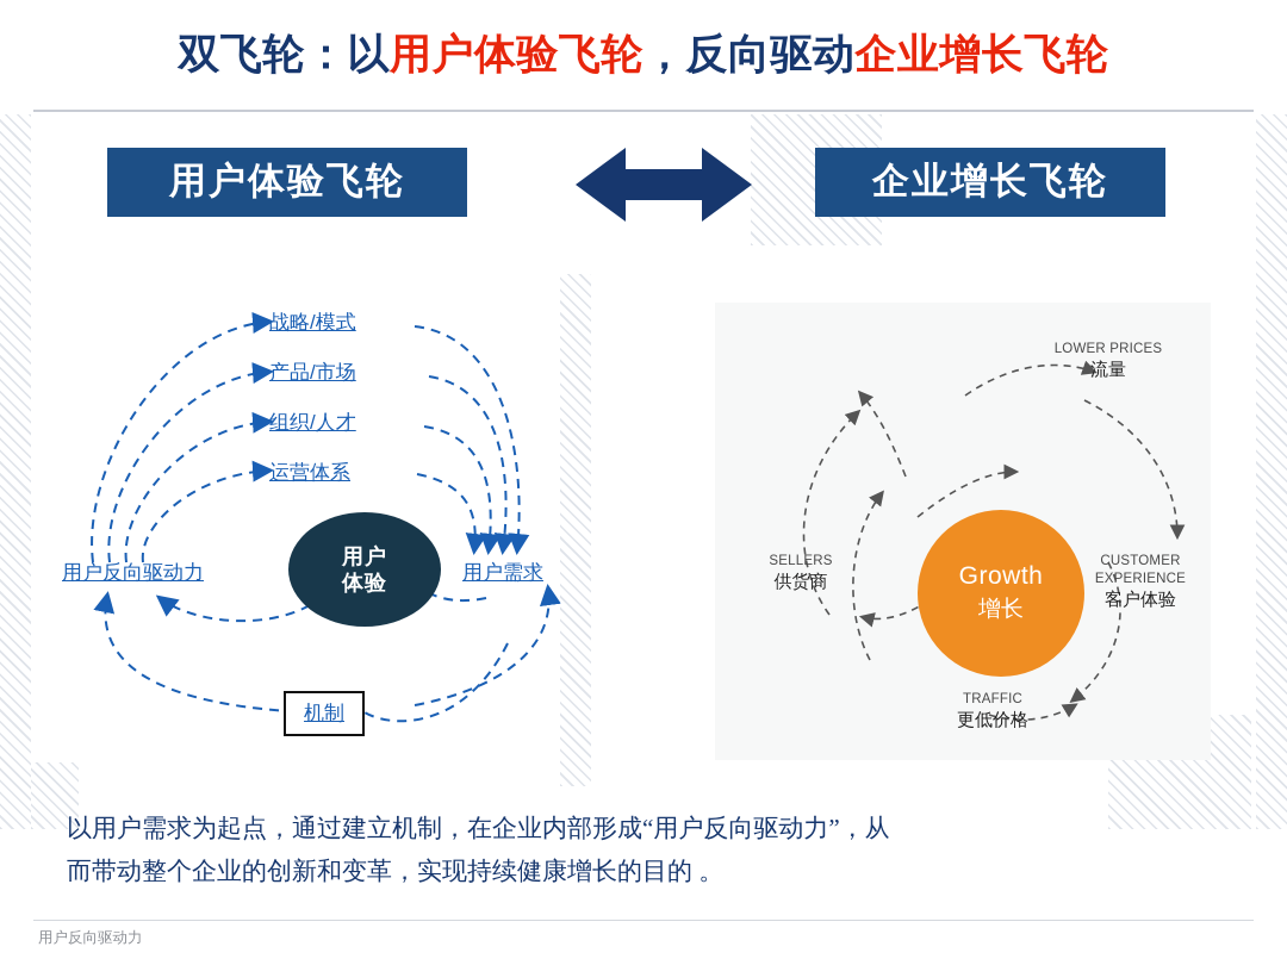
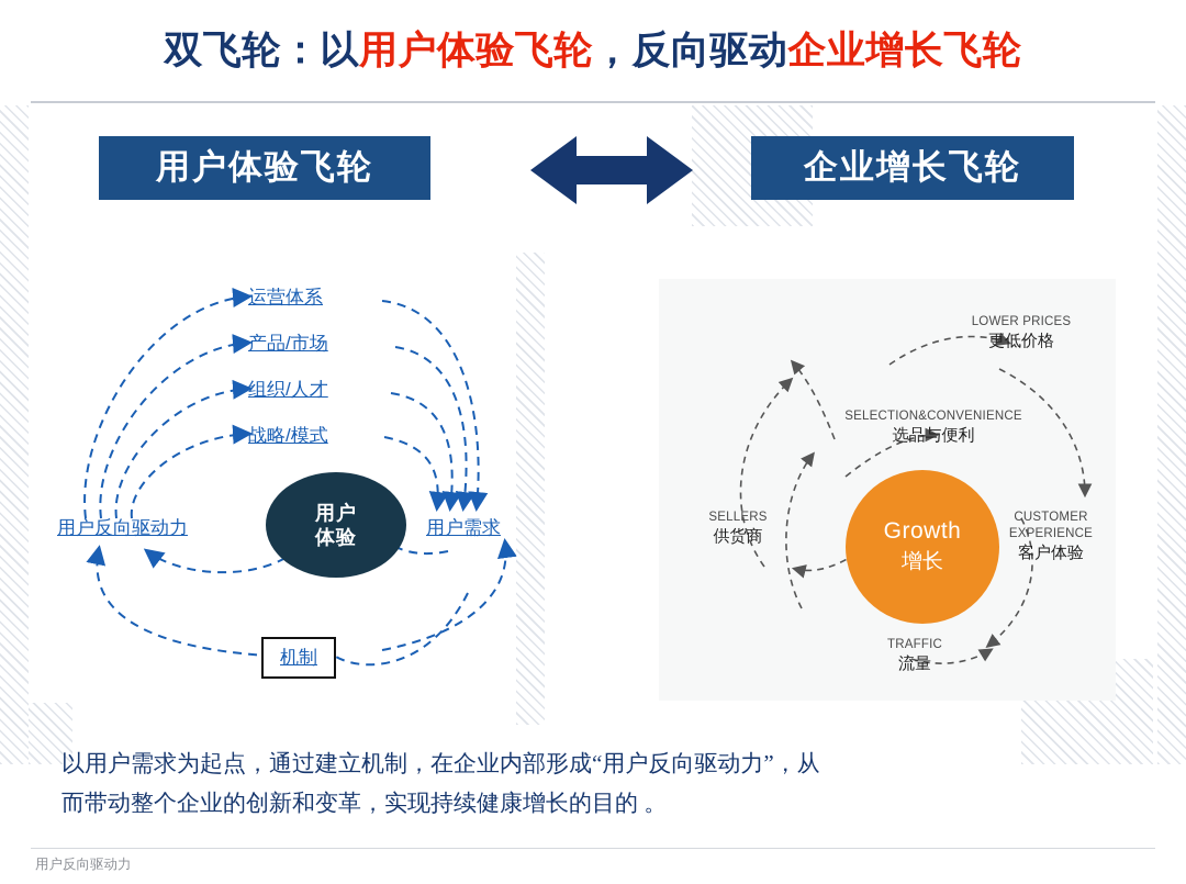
  双飞轮：以用户体验飞轮，反向驱动企业增长飞轮
  用户体验飞轮
  企业增长飞轮
- 战略/模式
+ 运营体系
  产品/市场
  组织/人才
- 运营体系
+ 战略/模式
  用户反向驱动力
  用户需求
  用户
  体验
  机制
  Growth
  增长
  LOWER PRICES
- 流量
+ 更低价格
+ SELECTION&CONVENIENCE
+ 选品与便利
  CUSTOMER EXPERIENCE
  客户体验
  SELLERS
  供货商
  TRAFFIC
- 更低价格
+ 流量
  以用户需求为起点，通过建立机制，在企业内部形成“用户反向驱动力”，从
  而带动整个企业的创新和变革，实现持续健康增长的目的 。
  用户反向驱动力
